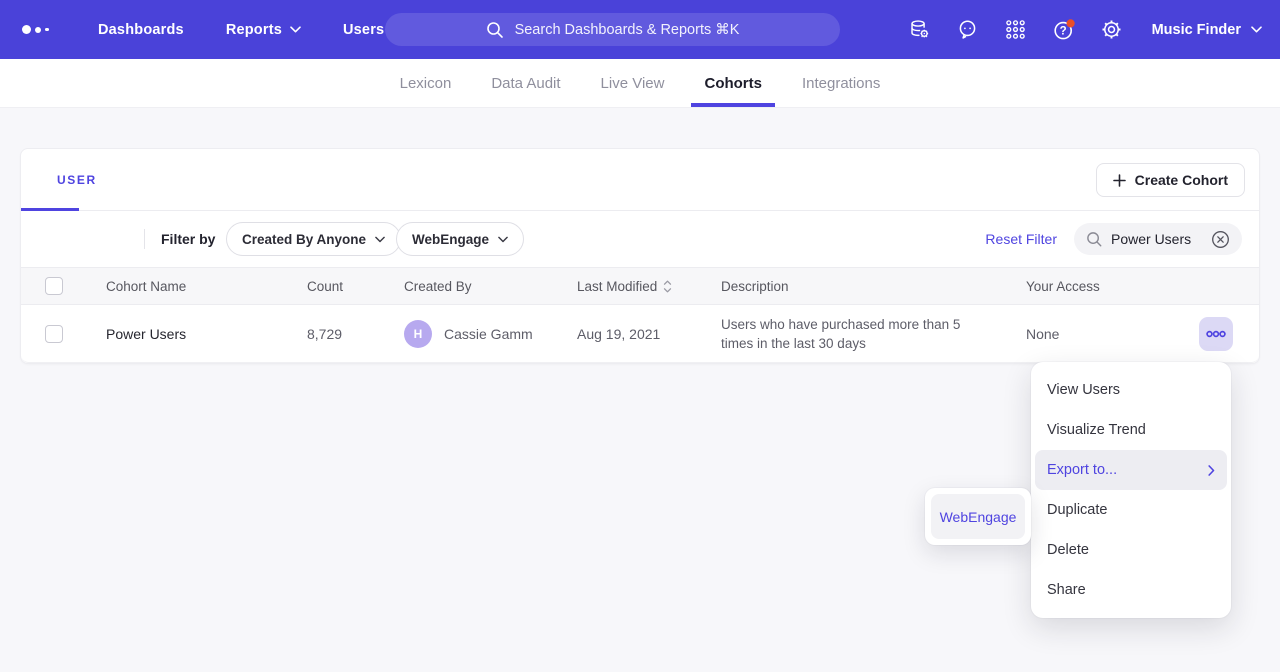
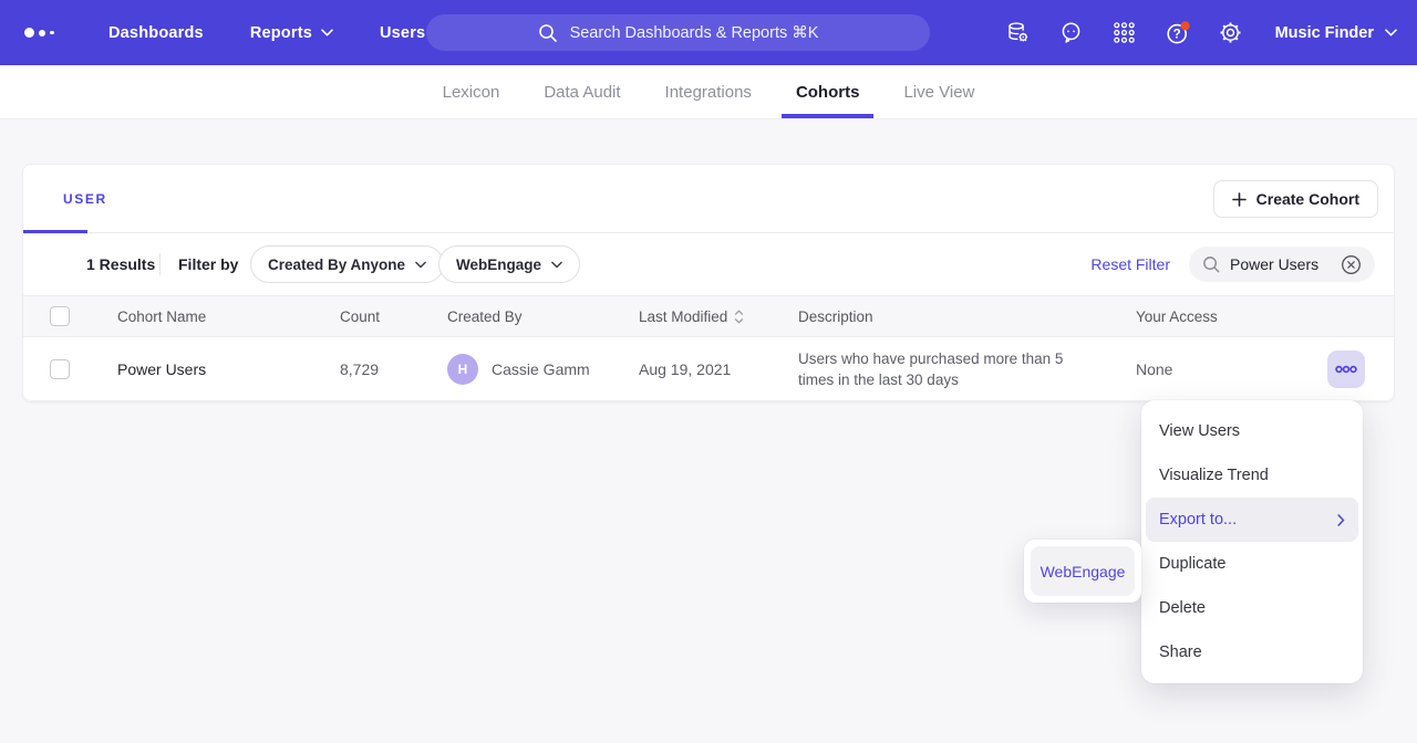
  Dashboards
  Reports
  Users
  Search Dashboards & Reports ⌘K
  ?
  Music Finder
  Lexicon
  Data Audit
- Live View
+ Integrations
  Cohorts
- Integrations
+ Live View
  USER
  Create Cohort
+ 1 Results
  Filter by
  Created By Anyone
  WebEngage
  Reset Filter
  Power Users
  Cohort Name
  Count
  Created By
  Last Modified
  Description
  Your Access
  Power Users
  8,729
  H
  Cassie Gamm
  Aug 19, 2021
  Users who have purchased more than 5 times in the last 30 days
  None
  View Users
  Visualize Trend
  Export to...
  Duplicate
  Delete
  Share
  WebEngage
